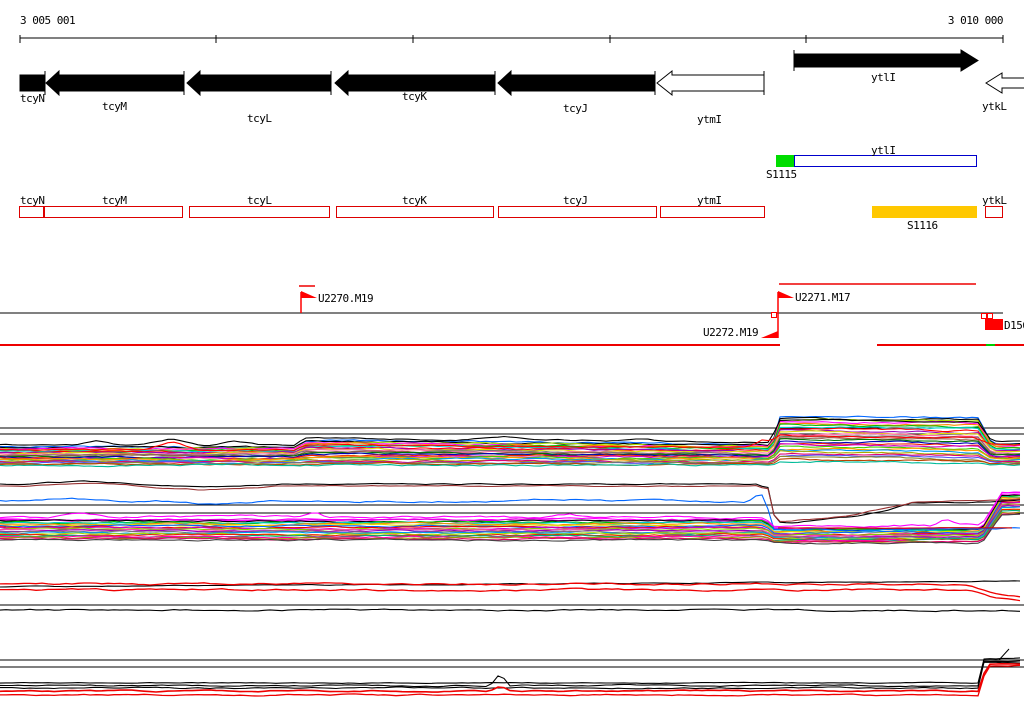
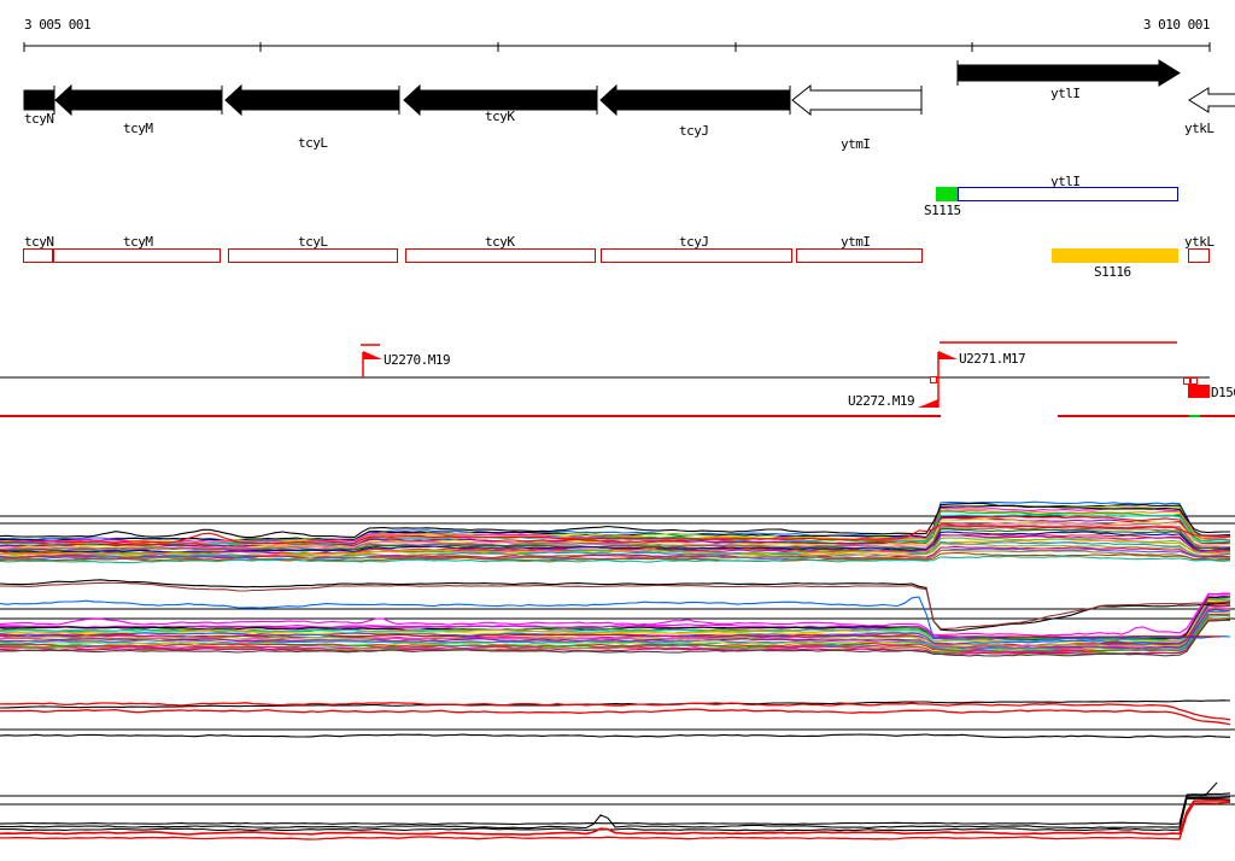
  3 005 001
- 3 010 000
+ 3 010 001
  tcyN
  tcyM
  tcyL
  tcyK
  tcyJ
  ytmI
  ytlI
  ytkL
  ytlI
  S1115
  tcyN
  tcyM
  tcyL
  tcyK
  tcyJ
  ytmI
  ytkL
  S1116
  U2270.M19
  U2271.M17
  U2272.M19
  D15
